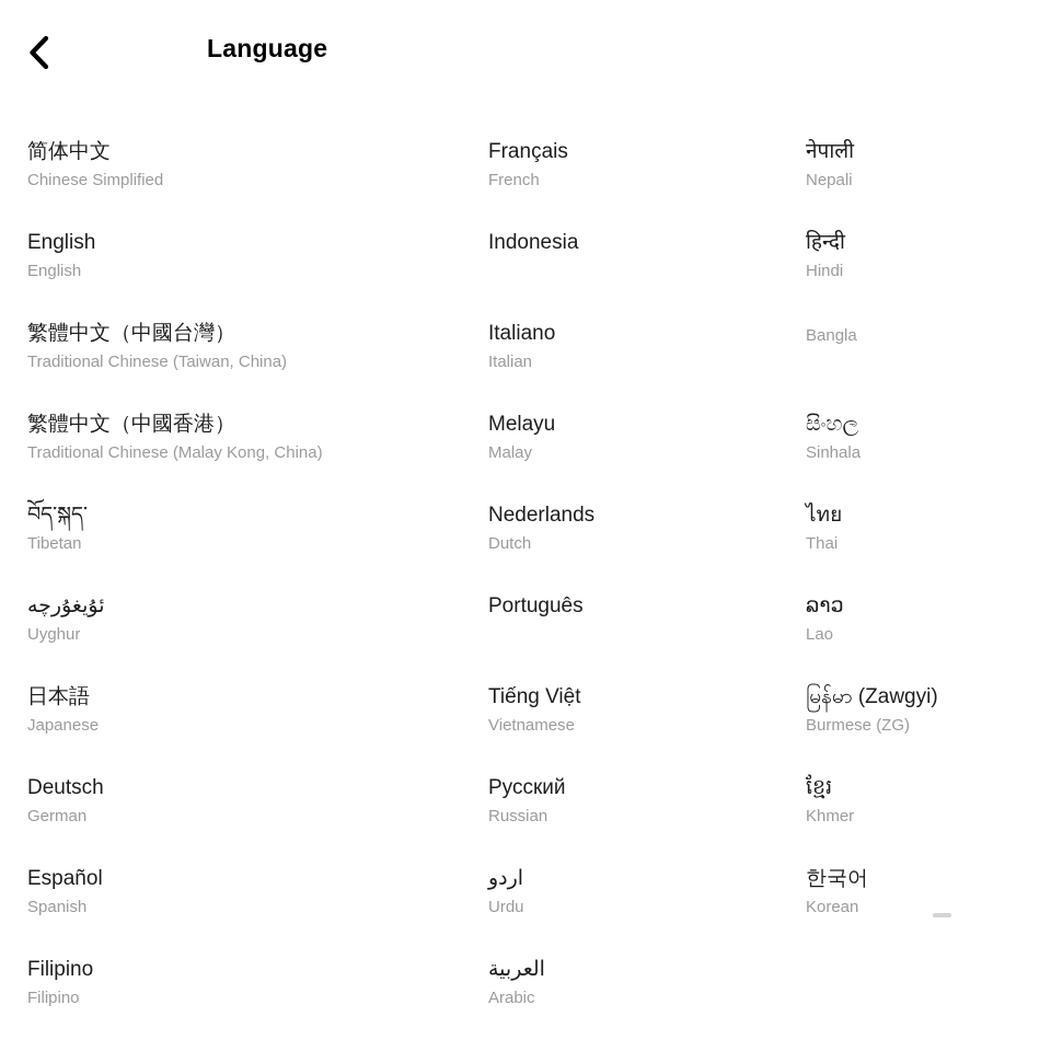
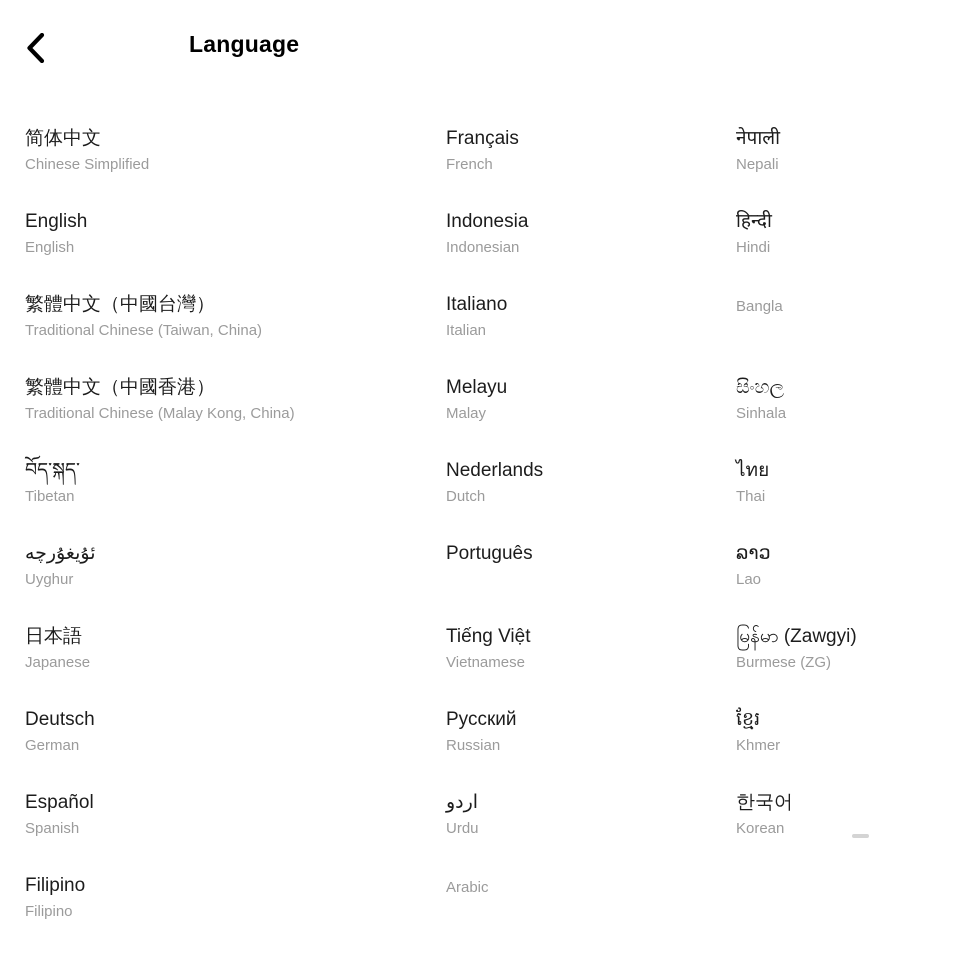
  Language
  简体中文
  Chinese Simplified
  English
  English
  繁體中文（中國台灣）
  Traditional Chinese (Taiwan, China)
  繁體中文（中國香港）
  Traditional Chinese (Malay Kong, China)
  བོད་སྐད་
  Tibetan
  ئۇيغۇرچە
  Uyghur
  日本語
  Japanese
  Deutsch
  German
  Español
  Spanish
  Filipino
  Filipino
  Français
  French
  Indonesia
+ Indonesian
  Italiano
  Italian
  Melayu
  Malay
  Nederlands
  Dutch
  Português
  Tiếng Việt
  Vietnamese
  Русский
  Russian
  اردو
  Urdu
- العربية
  Arabic
  नेपाली
  Nepali
  हिन्दी
  Hindi
  Bangla
  සිංහල
  Sinhala
  ไทย
  Thai
  ລາວ
  Lao
  မြန်မာ (Zawgyi)
  Burmese (ZG)
  ខ្មែរ
  Khmer
  한국어
  Korean
